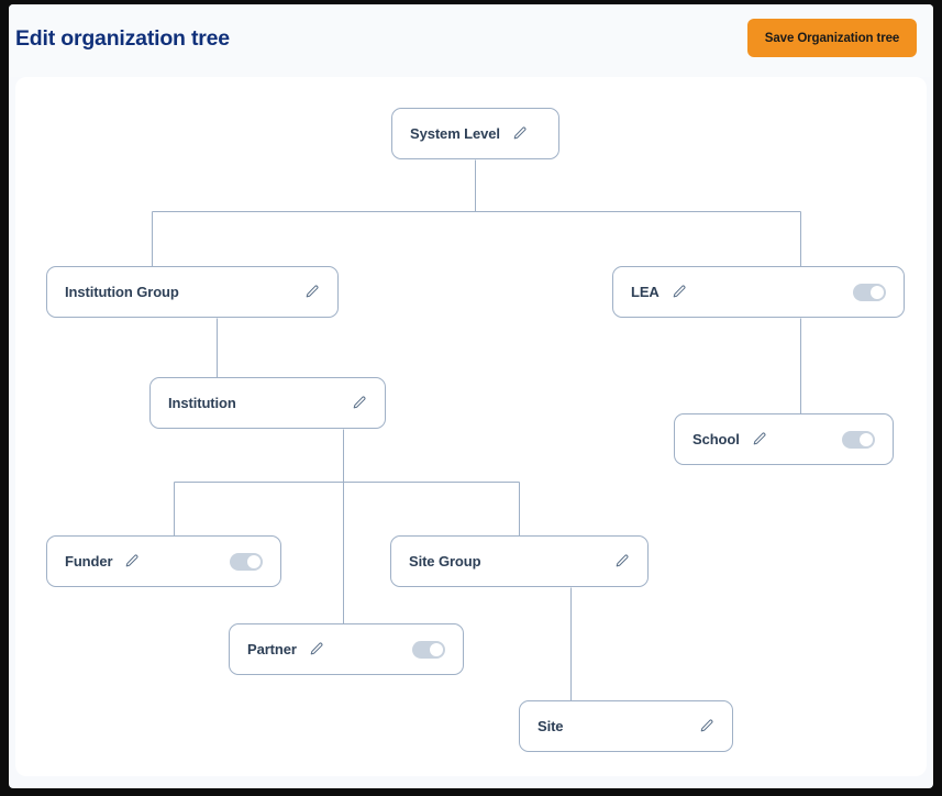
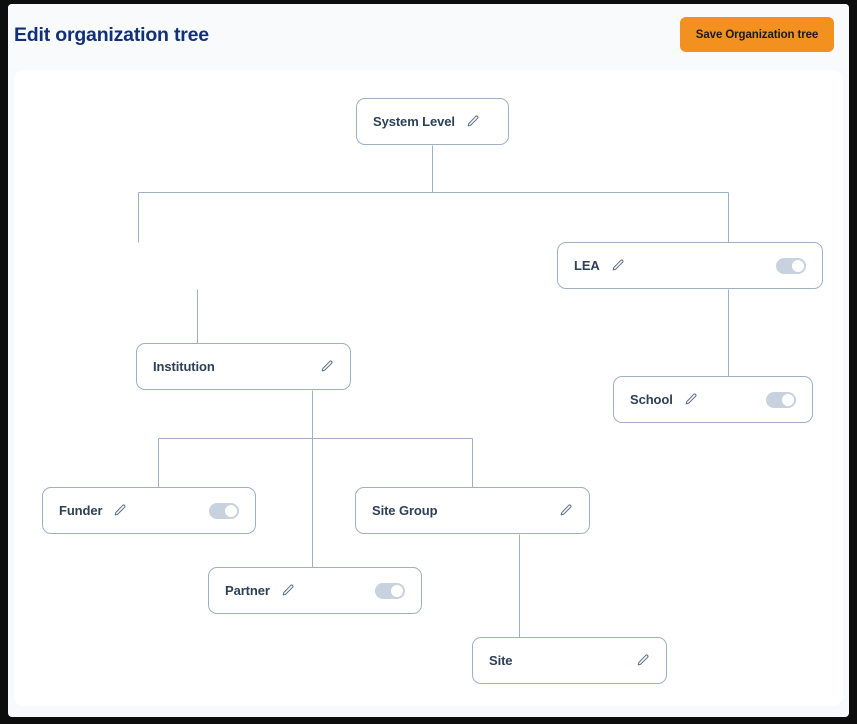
  Edit organization tree
  Save Organization tree
  System Level
- Institution Group
  LEA
  Institution
  School
  Funder
  Site Group
  Partner
  Site
